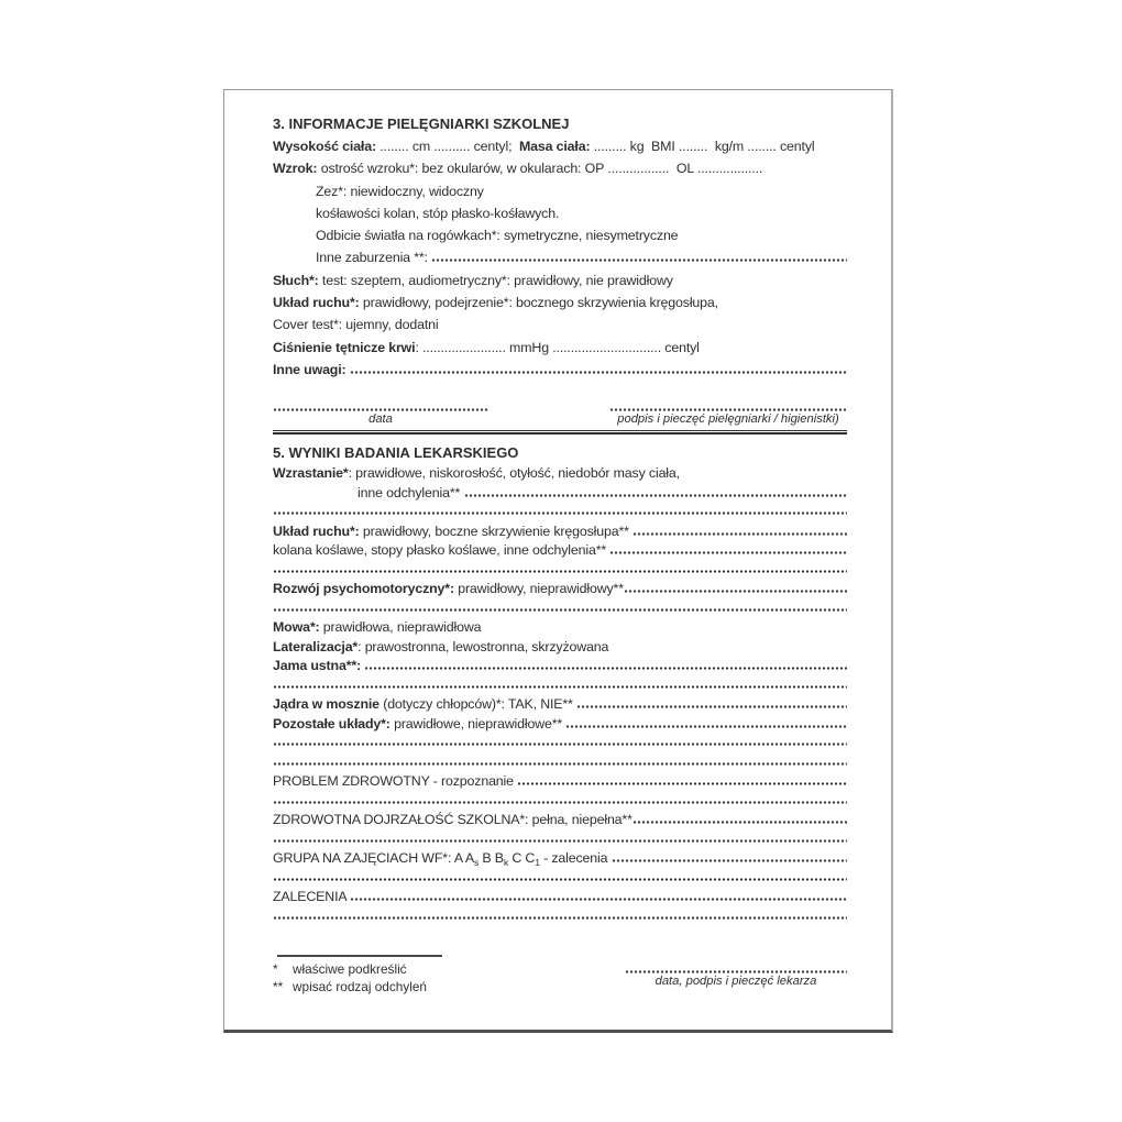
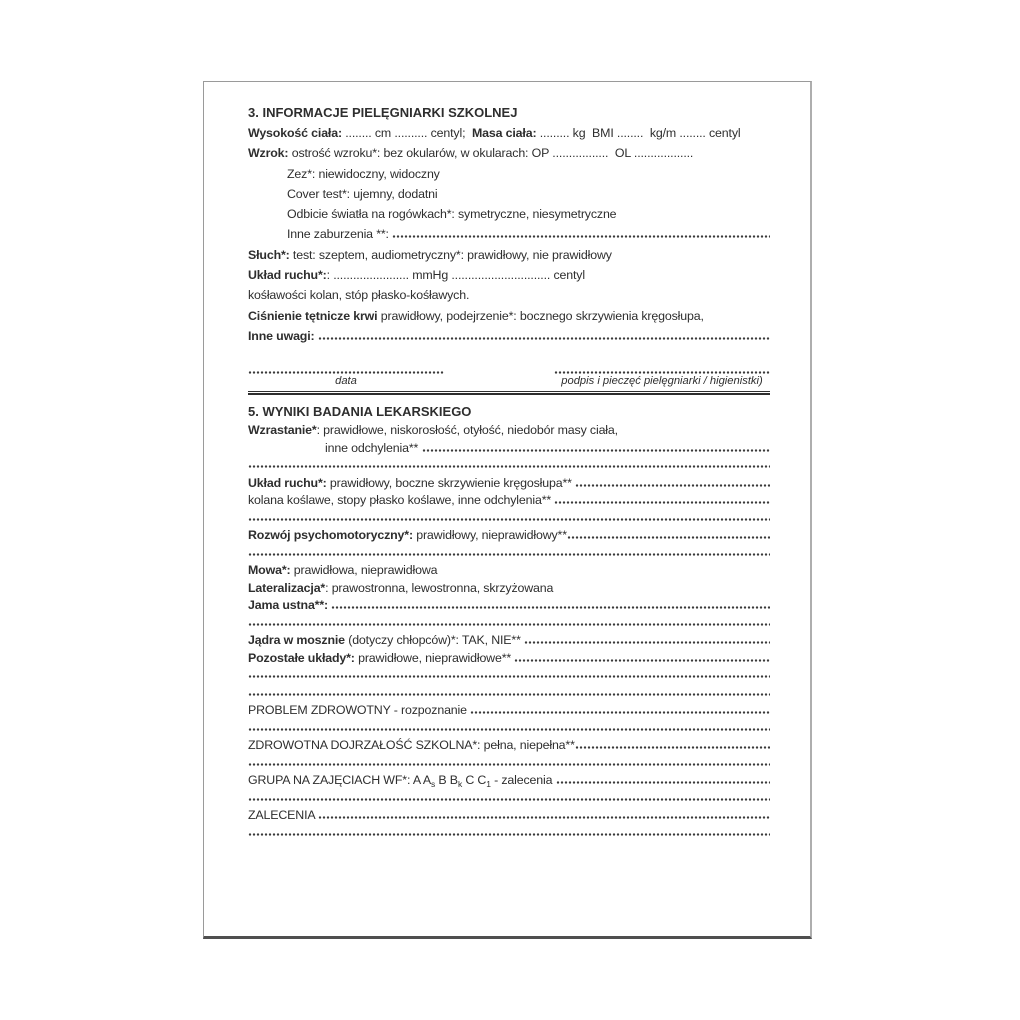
  3. INFORMACJE PIELĘGNIARKI SZKOLNEJ
  Wysokość ciała:
  ........ cm .......... centyl;
  Masa ciała:
  ......... kg BMI ........ kg/m ........ centyl
  Wzrok:
  ostrość wzroku*: bez okularów, w okularach: OP ................. OL ..................
  Zez*: niewidoczny, widoczny
- kośławości kolan, stóp płasko-kośławych.
+ Cover test*: ujemny, dodatni
  Odbicie światła na rogówkach*: symetryczne, niesymetryczne
  Inne zaburzenia **:
  Słuch*:
  test: szeptem, audiometryczny*: prawidłowy, nie prawidłowy
  Układ ruchu*:
- prawidłowy, podejrzenie*: bocznego skrzywienia kręgosłupa,
+ : ....................... mmHg .............................. centyl
- Cover test*: ujemny, dodatni
+ kośławości kolan, stóp płasko-kośławych.
  Ciśnienie tętnicze krwi
- : ....................... mmHg .............................. centyl
+ prawidłowy, podejrzenie*: bocznego skrzywienia kręgosłupa,
  Inne uwagi:
  data
  podpis i pieczęć pielęgniarki / higienistki)
  5. WYNIKI BADANIA LEKARSKIEGO
  Wzrastanie*
  : prawidłowe, niskorosłość, otyłość, niedobór masy ciała,
  inne odchylenia**
  Układ ruchu*:
  prawidłowy, boczne skrzywienie kręgosłupa**
  kolana koślawe, stopy płasko koślawe, inne odchylenia**
  Rozwój psychomotoryczny*:
  prawidłowy, nieprawidłowy**
  Mowa*:
  prawidłowa, nieprawidłowa
  Lateralizacja*
  : prawostronna, lewostronna, skrzyżowana
  Jama ustna**:
  Jądra w mosznie
  (dotyczy chłopców)*: TAK, NIE**
  Pozostałe układy*:
  prawidłowe, nieprawidłowe**
  PROBLEM ZDROWOTNY - rozpoznanie
  ZDROWOTNA DOJRZAŁOŚĆ SZKOLNA*: pełna, niepełna**
  GRUPA NA ZAJĘCIACH WF*: A A
  s
  B B
  k
  C C
  1
  - zalecenia
  ZALECENIA
- *
- właściwe podkreślić
- **
- wpisać rodzaj odchyleń
- data, podpis i pieczęć lekarza
